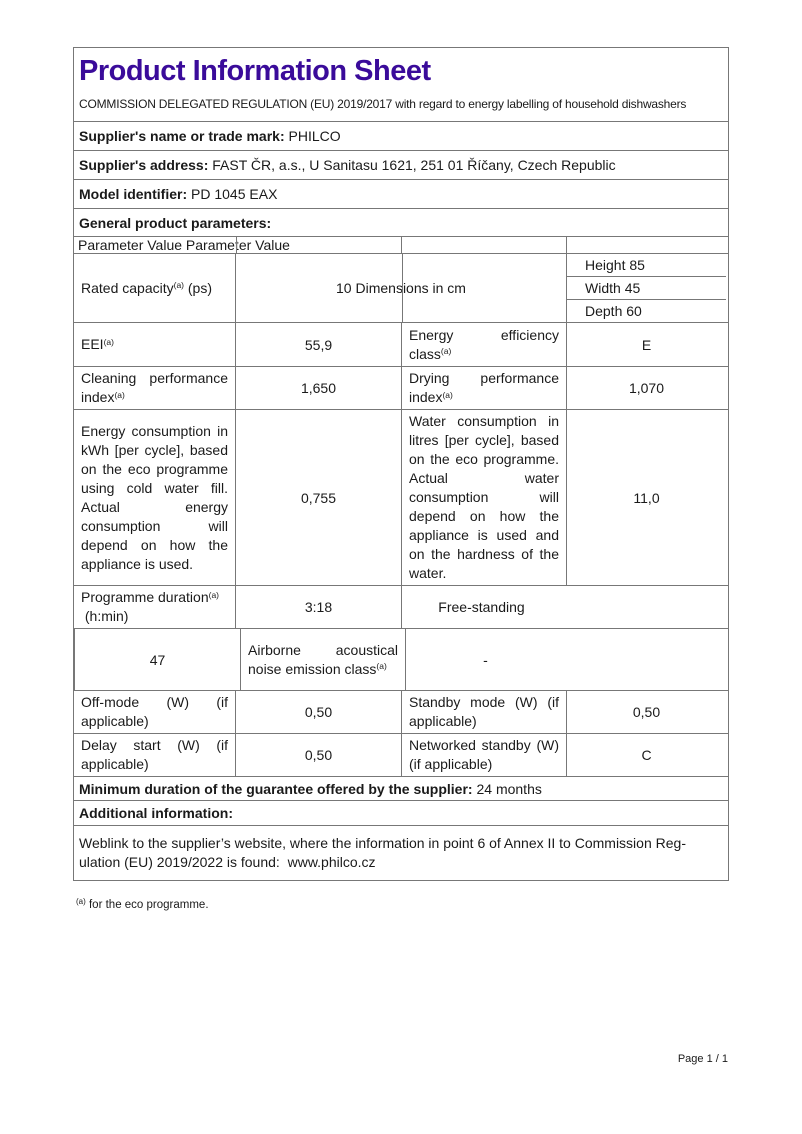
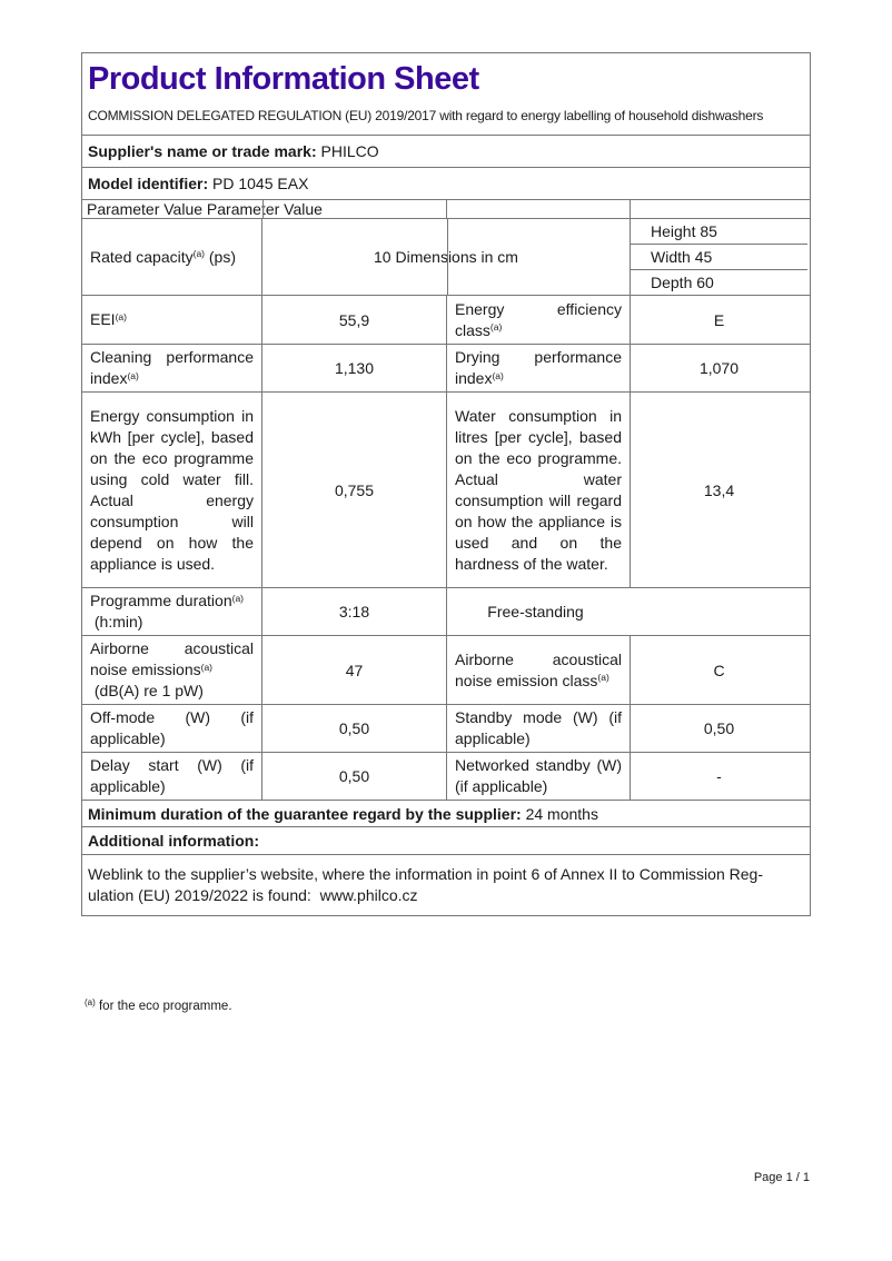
  Product Information Sheet
  COMMISSION DELEGATED REGULATION (EU) 2019/2017 with regard to energy labelling of household dishwashers
  Supplier's name or trade mark: PHILCO
- Supplier's address: FAST ČR, a.s., U Sanitasu 1621, 251 01 Říčany, Czech Republic
  Model identifier: PD 1045 EAX
- General product parameters:
  Parameter Value Parameer Value
  Rated capacity(a) (ps)
  10 Dimensions in cm
  Height
  85
  Width
  45
  Depth
  60
  EEI(a)
  55,9
  Energy efficiency class(a)
  E
  Cleaning performance index(a)
- 1,650
+ 1,130
  Drying performance index(a)
  1,070
  Energy consumption in kWh [per cycle], based on the eco programme using cold water fill. Actual energy consumption will depend on how the appliance is used.
  0,755
- Water consumption in litres [per cycle], based on the eco programme. Actual water consumption will depend on how the appliance is used and on the hardness of the water.
+ Water consumption in litres [per cycle], based on the eco programme. Actual water consumption will regard on how the appliance is used and on the hardness of the water.
- 11,0
+ 13,4
  Programme duration(a)
  (h:min)
  3:18
  Free-standing
+ Airborne acoustical noise emissions(a)
+ (dB(A) re 1 pW)
  47
  Airborne acoustical noise emission class(a)
- -
+ C
  Off-mode (W) (if applicable)
  0,50
  Standby mode (W) (if applicable)
  0,50
  Delay start (W) (if applicable)
  0,50
  Networked standby (W) (if applicable)
- C
+ -
- Minimum duration of the guarantee offered by the supplier: 24 months
+ Minimum duration of the guarantee regard by the supplier: 24 months
  Additional information:
  Weblink to the supplier’s website, where the information in point 6 of Annex II to Commission Reg-
  ulation (EU) 2019/2022 is found: www.philco.cz
  (a) for the eco programme.
  Page 1 / 1
